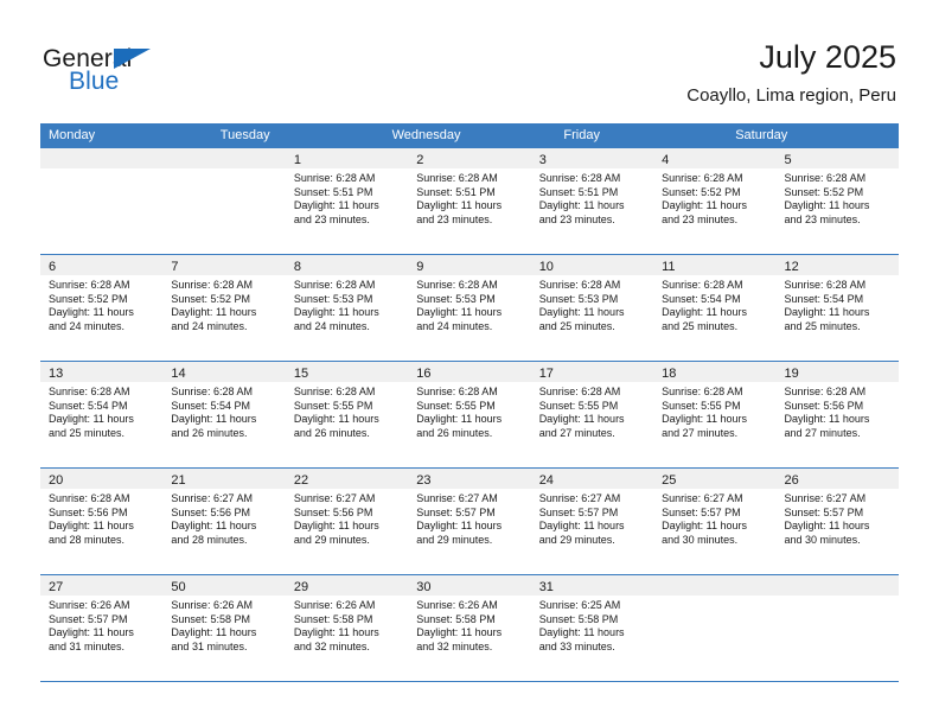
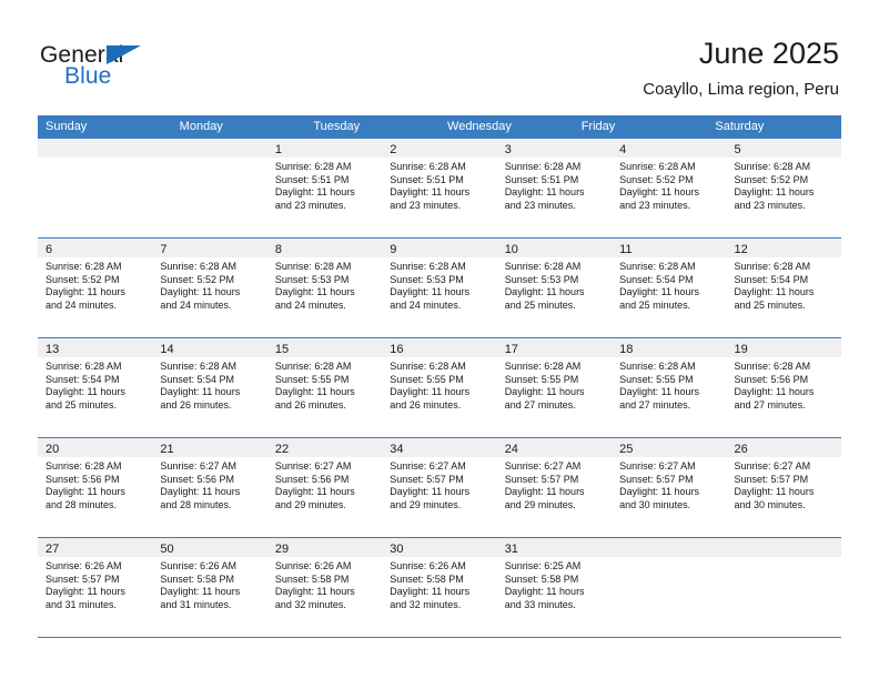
  General
  Blue
- July 2025
+ June 2025
  Coayllo, Lima region, Peru
+ Sunday
  Monday
  Tuesday
  Wednesday
  Friday
  Saturday
  1
  Sunrise: 6:28 AM
  Sunset: 5:51 PM
  Daylight: 11 hours
  and 23 minutes.
  2
  Sunrise: 6:28 AM
  Sunset: 5:51 PM
  Daylight: 11 hours
  and 23 minutes.
  3
  Sunrise: 6:28 AM
  Sunset: 5:51 PM
  Daylight: 11 hours
  and 23 minutes.
  4
  Sunrise: 6:28 AM
  Sunset: 5:52 PM
  Daylight: 11 hours
  and 23 minutes.
  5
  Sunrise: 6:28 AM
  Sunset: 5:52 PM
  Daylight: 11 hours
  and 23 minutes.
  6
  Sunrise: 6:28 AM
  Sunset: 5:52 PM
  Daylight: 11 hours
  and 24 minutes.
  7
  Sunrise: 6:28 AM
  Sunset: 5:52 PM
  Daylight: 11 hours
  and 24 minutes.
  8
  Sunrise: 6:28 AM
  Sunset: 5:53 PM
  Daylight: 11 hours
  and 24 minutes.
  9
  Sunrise: 6:28 AM
  Sunset: 5:53 PM
  Daylight: 11 hours
  and 24 minutes.
  10
  Sunrise: 6:28 AM
  Sunset: 5:53 PM
  Daylight: 11 hours
  and 25 minutes.
  11
  Sunrise: 6:28 AM
  Sunset: 5:54 PM
  Daylight: 11 hours
  and 25 minutes.
  12
  Sunrise: 6:28 AM
  Sunset: 5:54 PM
  Daylight: 11 hours
  and 25 minutes.
  13
  Sunrise: 6:28 AM
  Sunset: 5:54 PM
  Daylight: 11 hours
  and 25 minutes.
  14
  Sunrise: 6:28 AM
  Sunset: 5:54 PM
  Daylight: 11 hours
  and 26 minutes.
  15
  Sunrise: 6:28 AM
  Sunset: 5:55 PM
  Daylight: 11 hours
  and 26 minutes.
  16
  Sunrise: 6:28 AM
  Sunset: 5:55 PM
  Daylight: 11 hours
  and 26 minutes.
  17
  Sunrise: 6:28 AM
  Sunset: 5:55 PM
  Daylight: 11 hours
  and 27 minutes.
  18
  Sunrise: 6:28 AM
  Sunset: 5:55 PM
  Daylight: 11 hours
  and 27 minutes.
  19
  Sunrise: 6:28 AM
  Sunset: 5:56 PM
  Daylight: 11 hours
  and 27 minutes.
  20
  Sunrise: 6:28 AM
  Sunset: 5:56 PM
  Daylight: 11 hours
  and 28 minutes.
  21
  Sunrise: 6:27 AM
  Sunset: 5:56 PM
  Daylight: 11 hours
  and 28 minutes.
  22
  Sunrise: 6:27 AM
  Sunset: 5:56 PM
  Daylight: 11 hours
  and 29 minutes.
- 23
+ 34
  Sunrise: 6:27 AM
  Sunset: 5:57 PM
  Daylight: 11 hours
  and 29 minutes.
  24
  Sunrise: 6:27 AM
  Sunset: 5:57 PM
  Daylight: 11 hours
  and 29 minutes.
  25
  Sunrise: 6:27 AM
  Sunset: 5:57 PM
  Daylight: 11 hours
  and 30 minutes.
  26
  Sunrise: 6:27 AM
  Sunset: 5:57 PM
  Daylight: 11 hours
  and 30 minutes.
  27
  Sunrise: 6:26 AM
  Sunset: 5:57 PM
  Daylight: 11 hours
  and 31 minutes.
  50
  Sunrise: 6:26 AM
  Sunset: 5:58 PM
  Daylight: 11 hours
  and 31 minutes.
  29
  Sunrise: 6:26 AM
  Sunset: 5:58 PM
  Daylight: 11 hours
  and 32 minutes.
  30
  Sunrise: 6:26 AM
  Sunset: 5:58 PM
  Daylight: 11 hours
  and 32 minutes.
  31
  Sunrise: 6:25 AM
  Sunset: 5:58 PM
  Daylight: 11 hours
  and 33 minutes.
